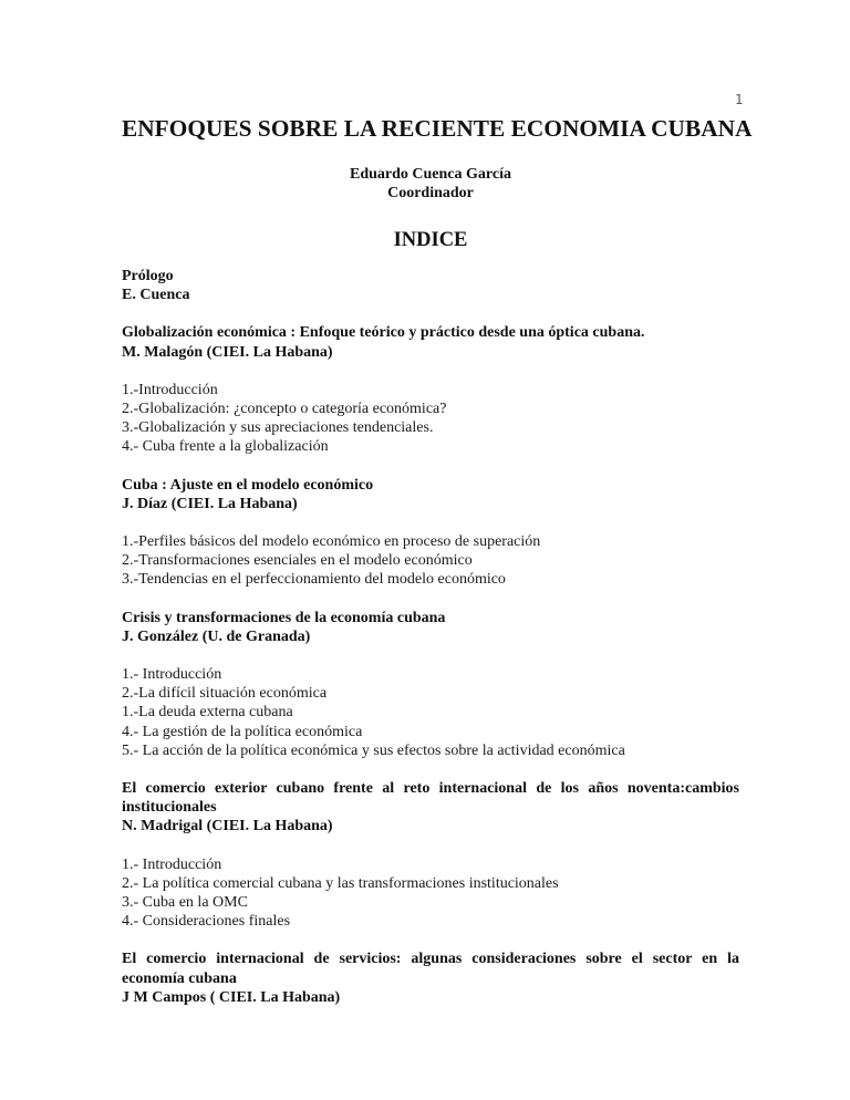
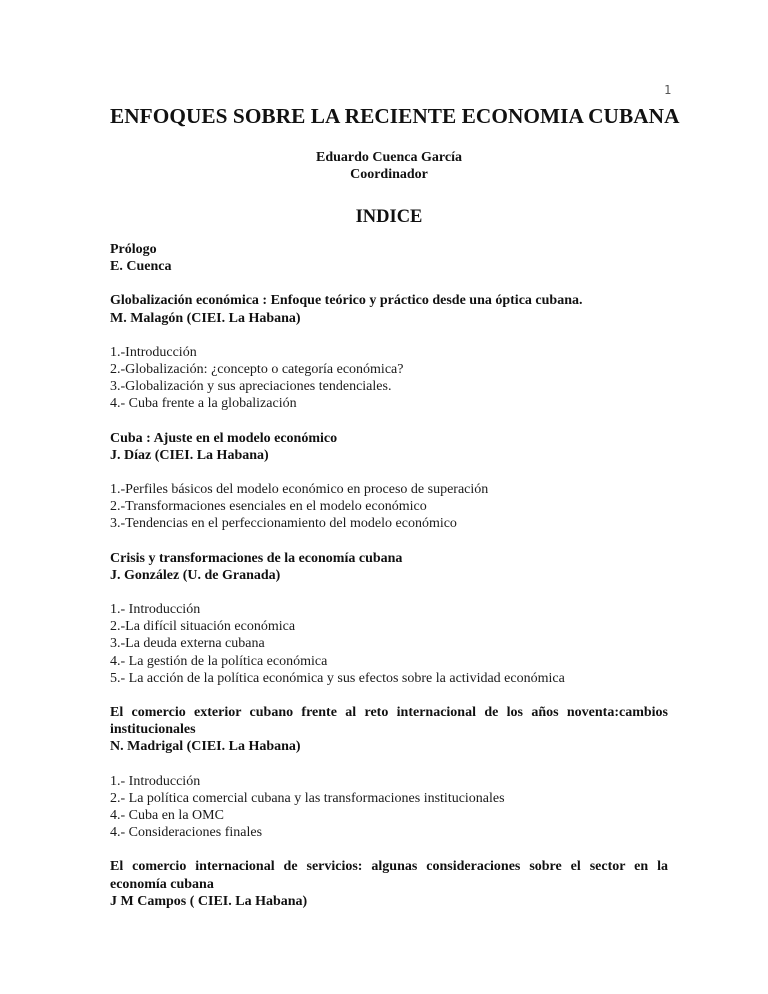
  1
  ENFOQUES SOBRE LA RECIENTE ECONOMIA CUBANA
  Eduardo Cuenca García
  Coordinador
  INDICE
  Prólogo
  E. Cuenca
  Globalización económica : Enfoque teórico y práctico desde una óptica cubana.
  M. Malagón (CIEI. La Habana)
  1.-Introducción
  2.-Globalización: ¿concepto o categoría económica?
  3.-Globalización y sus apreciaciones tendenciales.
  4.- Cuba frente a la globalización
  Cuba : Ajuste en el modelo económico
  J. Díaz (CIEI. La Habana)
  1.-Perfiles básicos del modelo económico en proceso de superación
  2.-Transformaciones esenciales en el modelo económico
  3.-Tendencias en el perfeccionamiento del modelo económico
  Crisis y transformaciones de la economía cubana
  J. González (U. de Granada)
  1.- Introducción
  2.-La difícil situación económica
- 1.-La deuda externa cubana
+ 3.-La deuda externa cubana
  4.- La gestión de la política económica
  5.- La acción de la política económica y sus efectos sobre la actividad económica
  El comercio exterior cubano frente al reto internacional de los años noventa:cambios institucionales
  N. Madrigal (CIEI. La Habana)
  1.- Introducción
  2.- La política comercial cubana y las transformaciones institucionales
- 3.- Cuba en la OMC
+ 4.- Cuba en la OMC
  4.- Consideraciones finales
  El comercio internacional de servicios: algunas consideraciones sobre el sector en la economía cubana
  J M Campos ( CIEI. La Habana)
